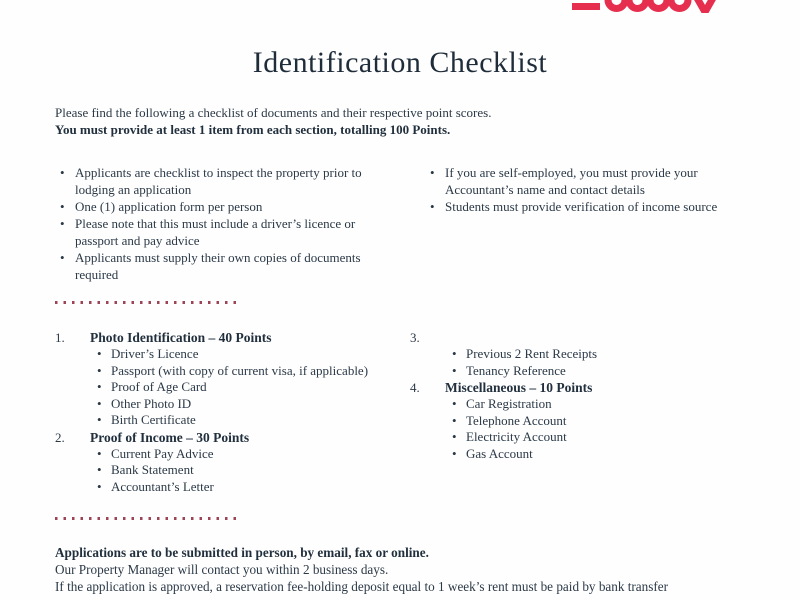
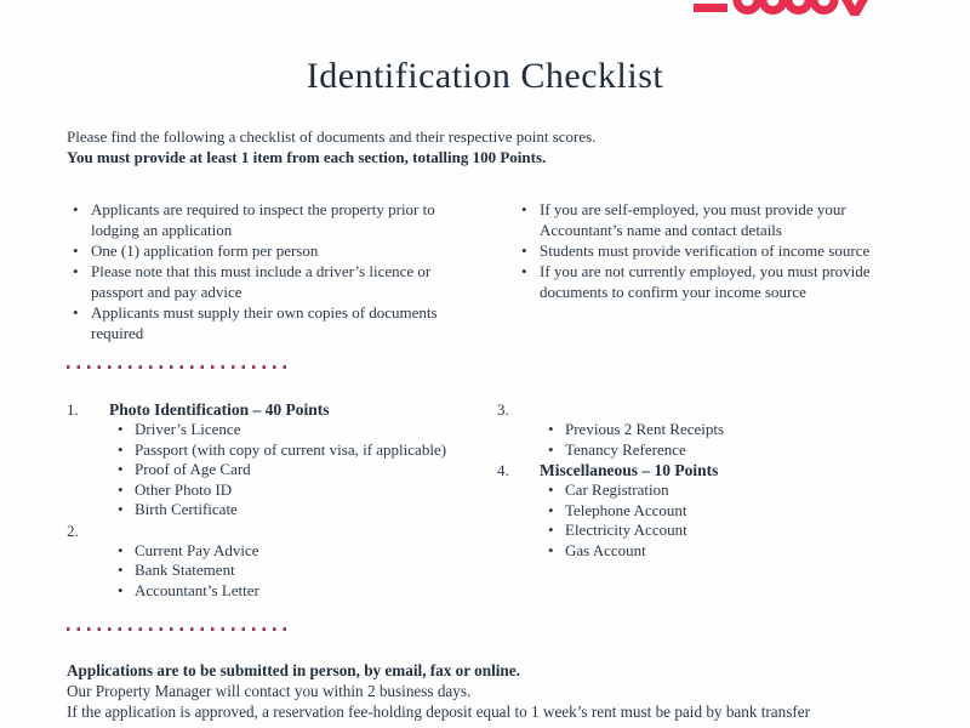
  Identification Checklist
  Please find the following a checklist of documents and their respective point scores.
  You must provide at least 1 item from each section, totalling 100 Points.
- Applicants are checklist to inspect the property prior to lodging an application
+ Applicants are required to inspect the property prior to lodging an application
  One (1) application form per person
  Please note that this must include a driver’s licence or passport and pay advice
  Applicants must supply their own copies of documents required
  If you are self-employed, you must provide your Accountant’s name and contact details
  Students must provide verification of income source
+ If you are not currently employed, you must provide documents to confirm your income source
  1.
  Photo Identification – 40 Points
  Driver’s Licence
  Passport (with copy of current visa, if applicable)
  Proof of Age Card
  Other Photo ID
  Birth Certificate
  2.
- Proof of Income – 30 Points
  Current Pay Advice
  Bank Statement
  Accountant’s Letter
  3.
  Previous 2 Rent Receipts
  Tenancy Reference
  4.
  Miscellaneous – 10 Points
  Car Registration
  Telephone Account
  Electricity Account
  Gas Account
  Applications are to be submitted in person, by email, fax or online.
  Our Property Manager will contact you within 2 business days.
  If the application is approved, a reservation fee-holding deposit equal to 1 week’s rent must be paid by bank transfer
